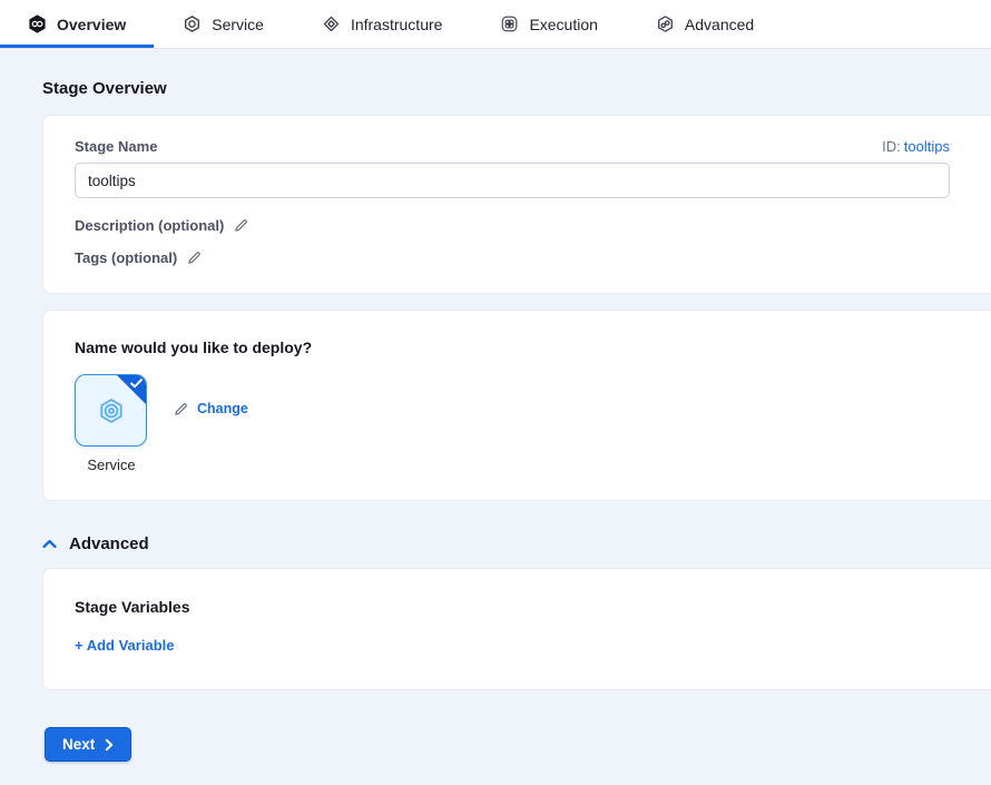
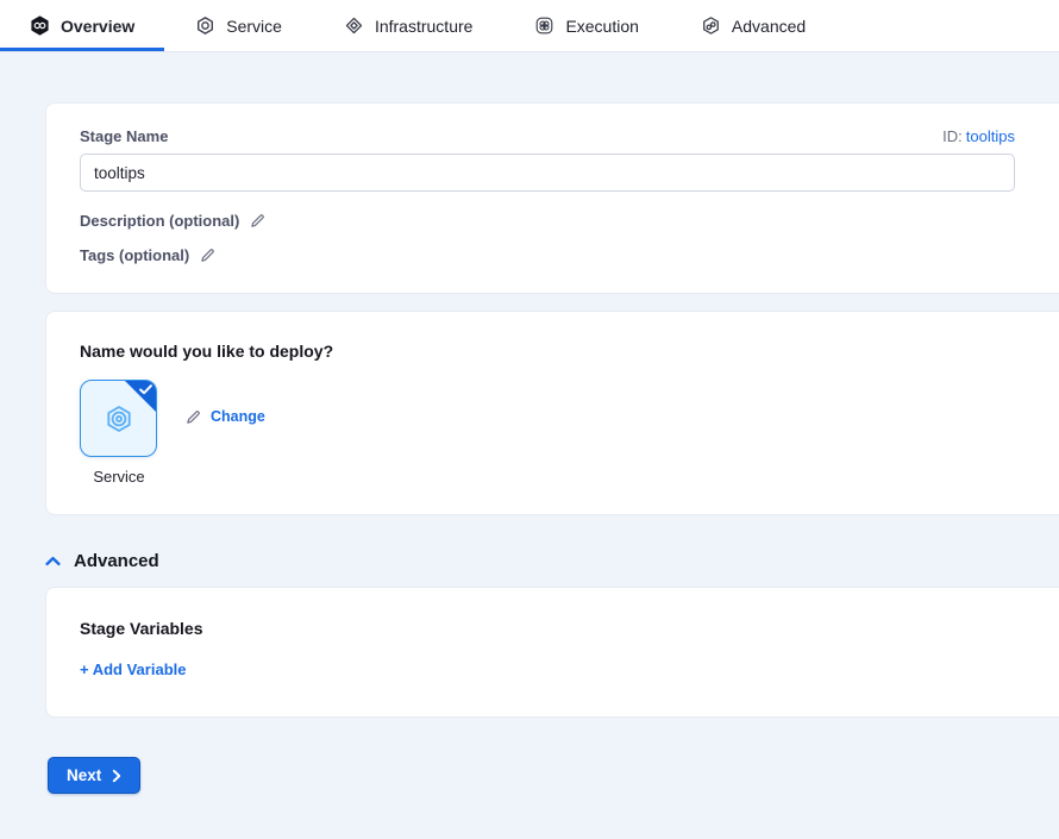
  Overview
  Service
  Infrastructure
  Execution
  Advanced
- Stage Overview
  Stage Name
  ID: tooltips
  tooltips
  Description (optional)
  Tags (optional)
  Name would you like to deploy?
  Service
  Change
  Advanced
  Stage Variables
  + Add Variable
  Next
